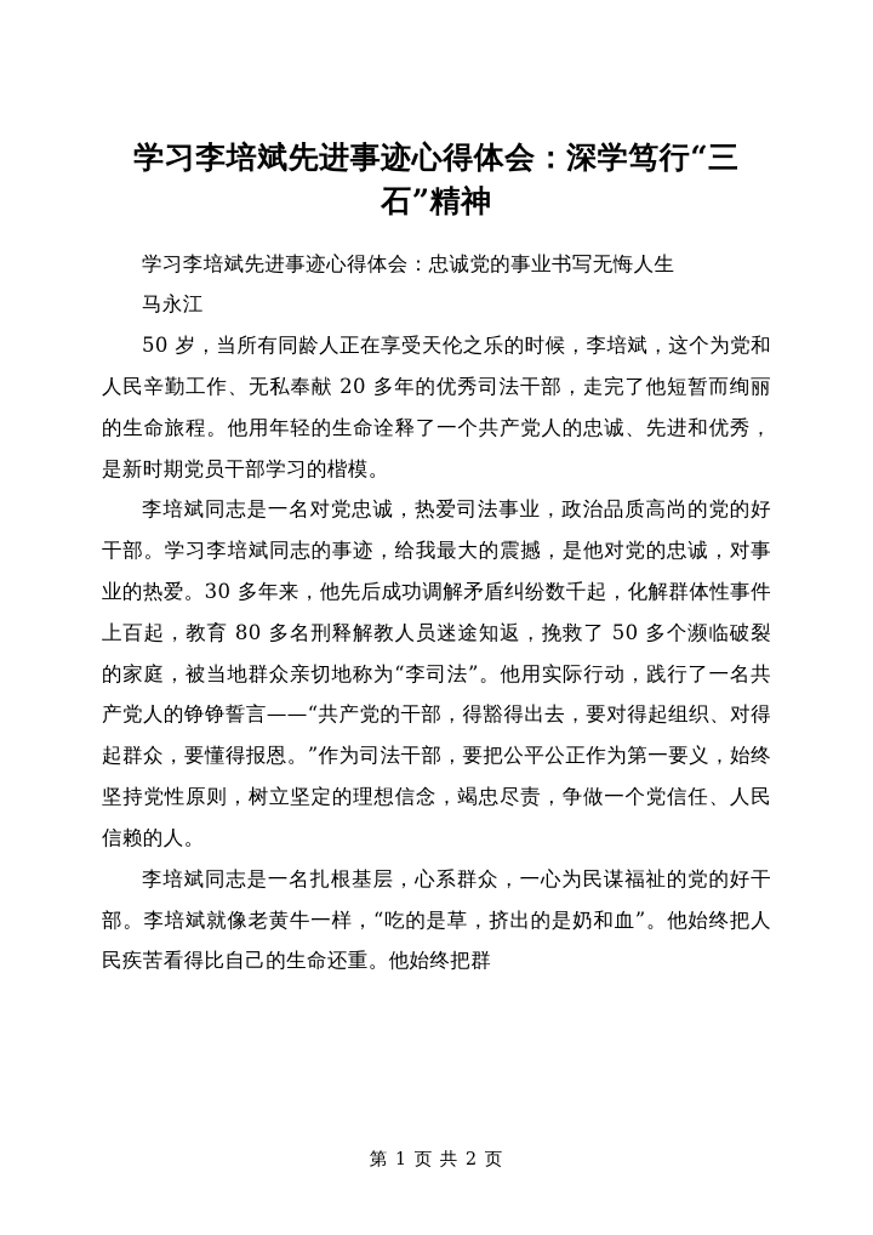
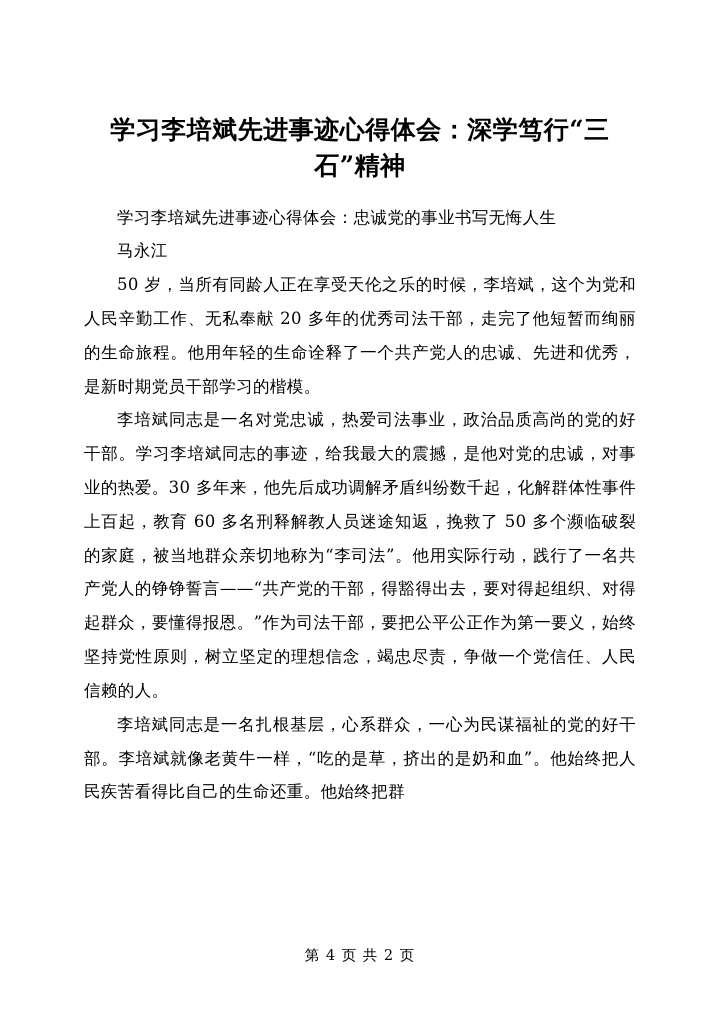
  学习李培斌先进事迹心得体会：深学笃行“三石”精神
  学习李培斌先进事迹心得体会：忠诚党的事业书写无悔人生
  马永江
  50 岁，当所有同龄人正在享受天伦之乐的时候，李培斌，这个为党和人民辛勤工作、无私奉献 20 多年的优秀司法干部，走完了他短暂而绚丽的生命旅程。他用年轻的生命诠释了一个共产党人的忠诚、先进和优秀，是新时期党员干部学习的楷模。
- 李培斌同志是一名对党忠诚，热爱司法事业，政治品质高尚的党的好干部。学习李培斌同志的事迹，给我最大的震撼，是他对党的忠诚，对事业的热爱。30 多年来，他先后成功调解矛盾纠纷数千起，化解群体性事件上百起，教育 80 多名刑释解教人员迷途知返，挽救了 50 多个濒临破裂的家庭，被当地群众亲切地称为“李司法”。他用实际行动，践行了一名共产党人的铮铮誓言——“共产党的干部，得豁得出去，要对得起组织、对得起群众，要懂得报恩。”作为司法干部，要把公平公正作为第一要义，始终坚持党性原则，树立坚定的理想信念，竭忠尽责，争做一个党信任、人民信赖的人。
+ 李培斌同志是一名对党忠诚，热爱司法事业，政治品质高尚的党的好干部。学习李培斌同志的事迹，给我最大的震撼，是他对党的忠诚，对事业的热爱。30 多年来，他先后成功调解矛盾纠纷数千起，化解群体性事件上百起，教育 60 多名刑释解教人员迷途知返，挽救了 50 多个濒临破裂的家庭，被当地群众亲切地称为“李司法”。他用实际行动，践行了一名共产党人的铮铮誓言——“共产党的干部，得豁得出去，要对得起组织、对得起群众，要懂得报恩。”作为司法干部，要把公平公正作为第一要义，始终坚持党性原则，树立坚定的理想信念，竭忠尽责，争做一个党信任、人民信赖的人。
  李培斌同志是一名扎根基层，心系群众，一心为民谋福祉的党的好干部。李培斌就像老黄牛一样，“吃的是草，挤出的是奶和血”。他始终把人民疾苦看得比自己的生命还重。他始终把群
- 第 1 页 共 2 页
+ 第 4 页 共 2 页
